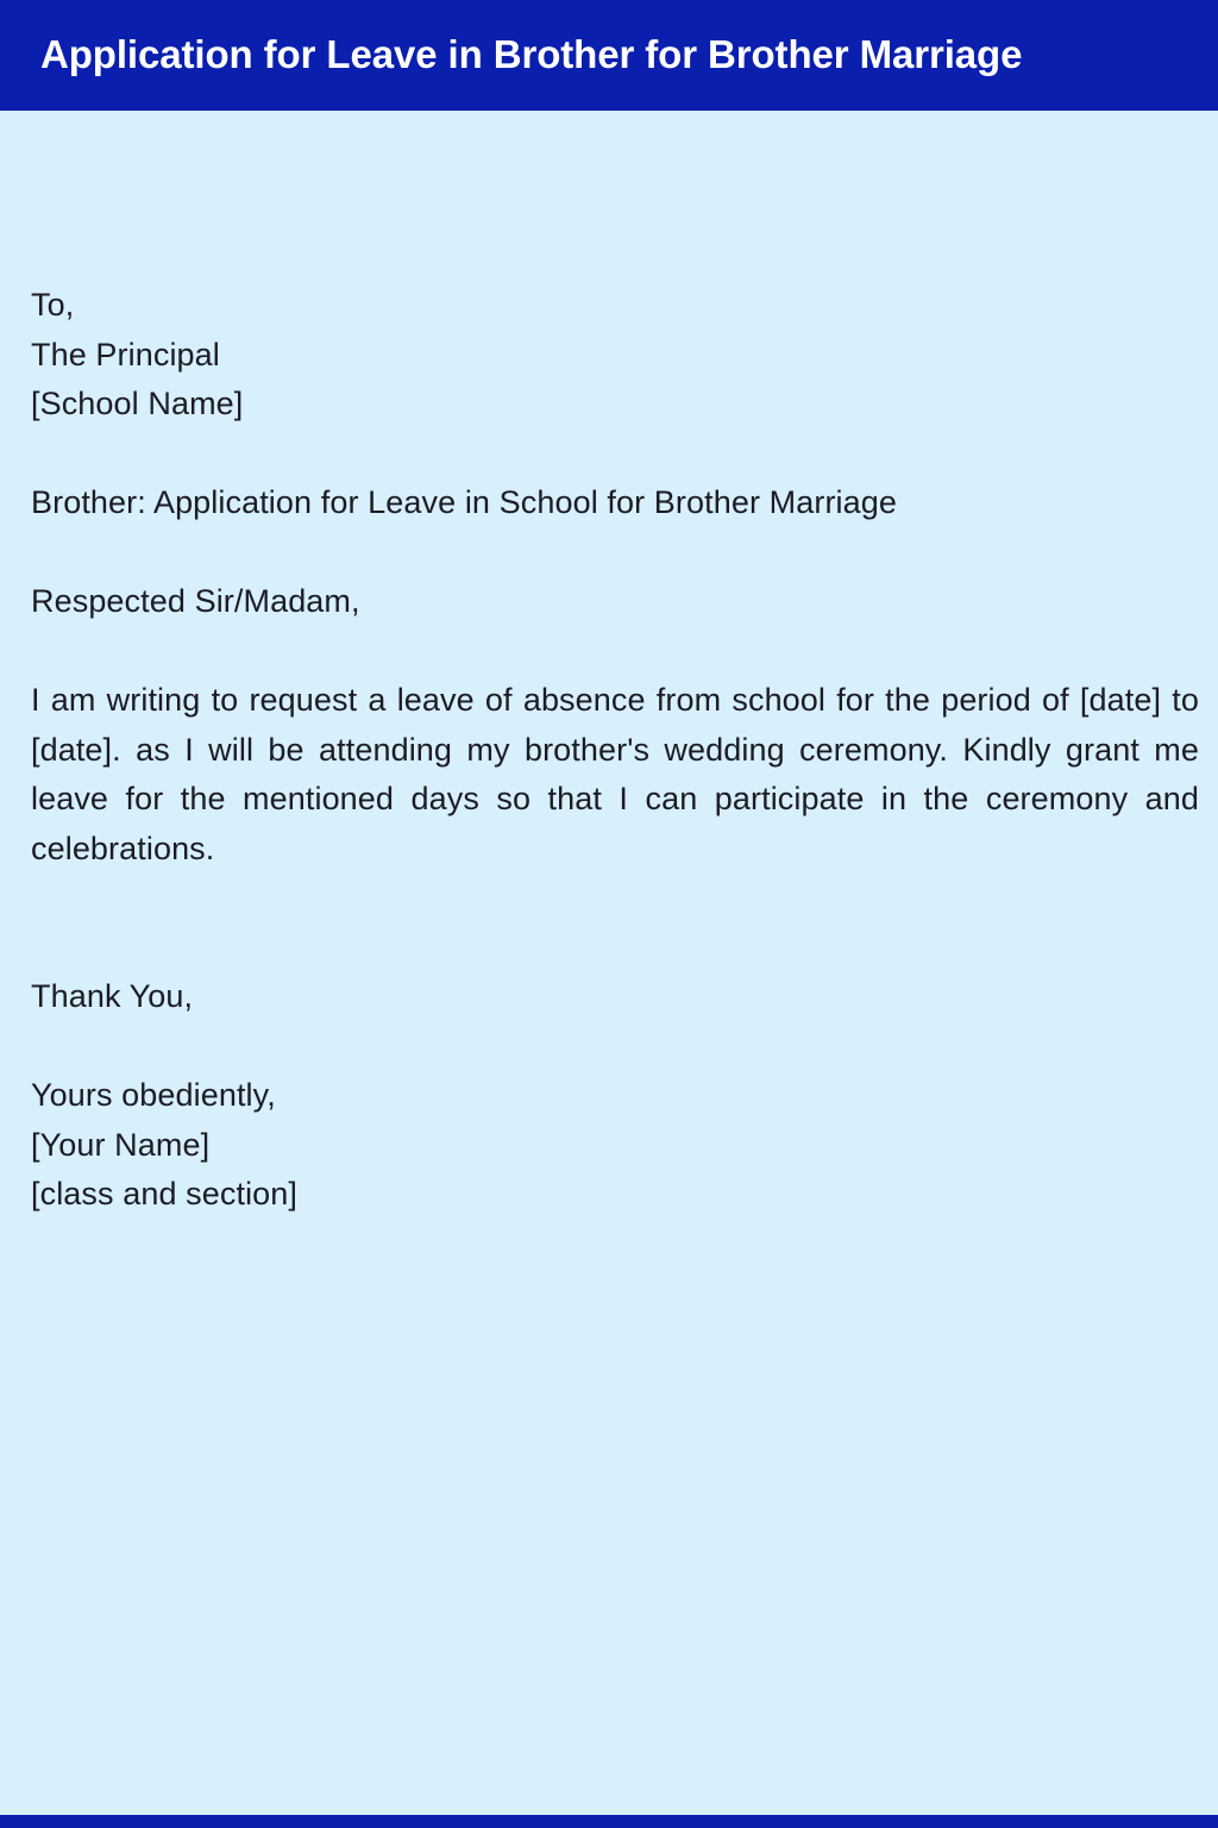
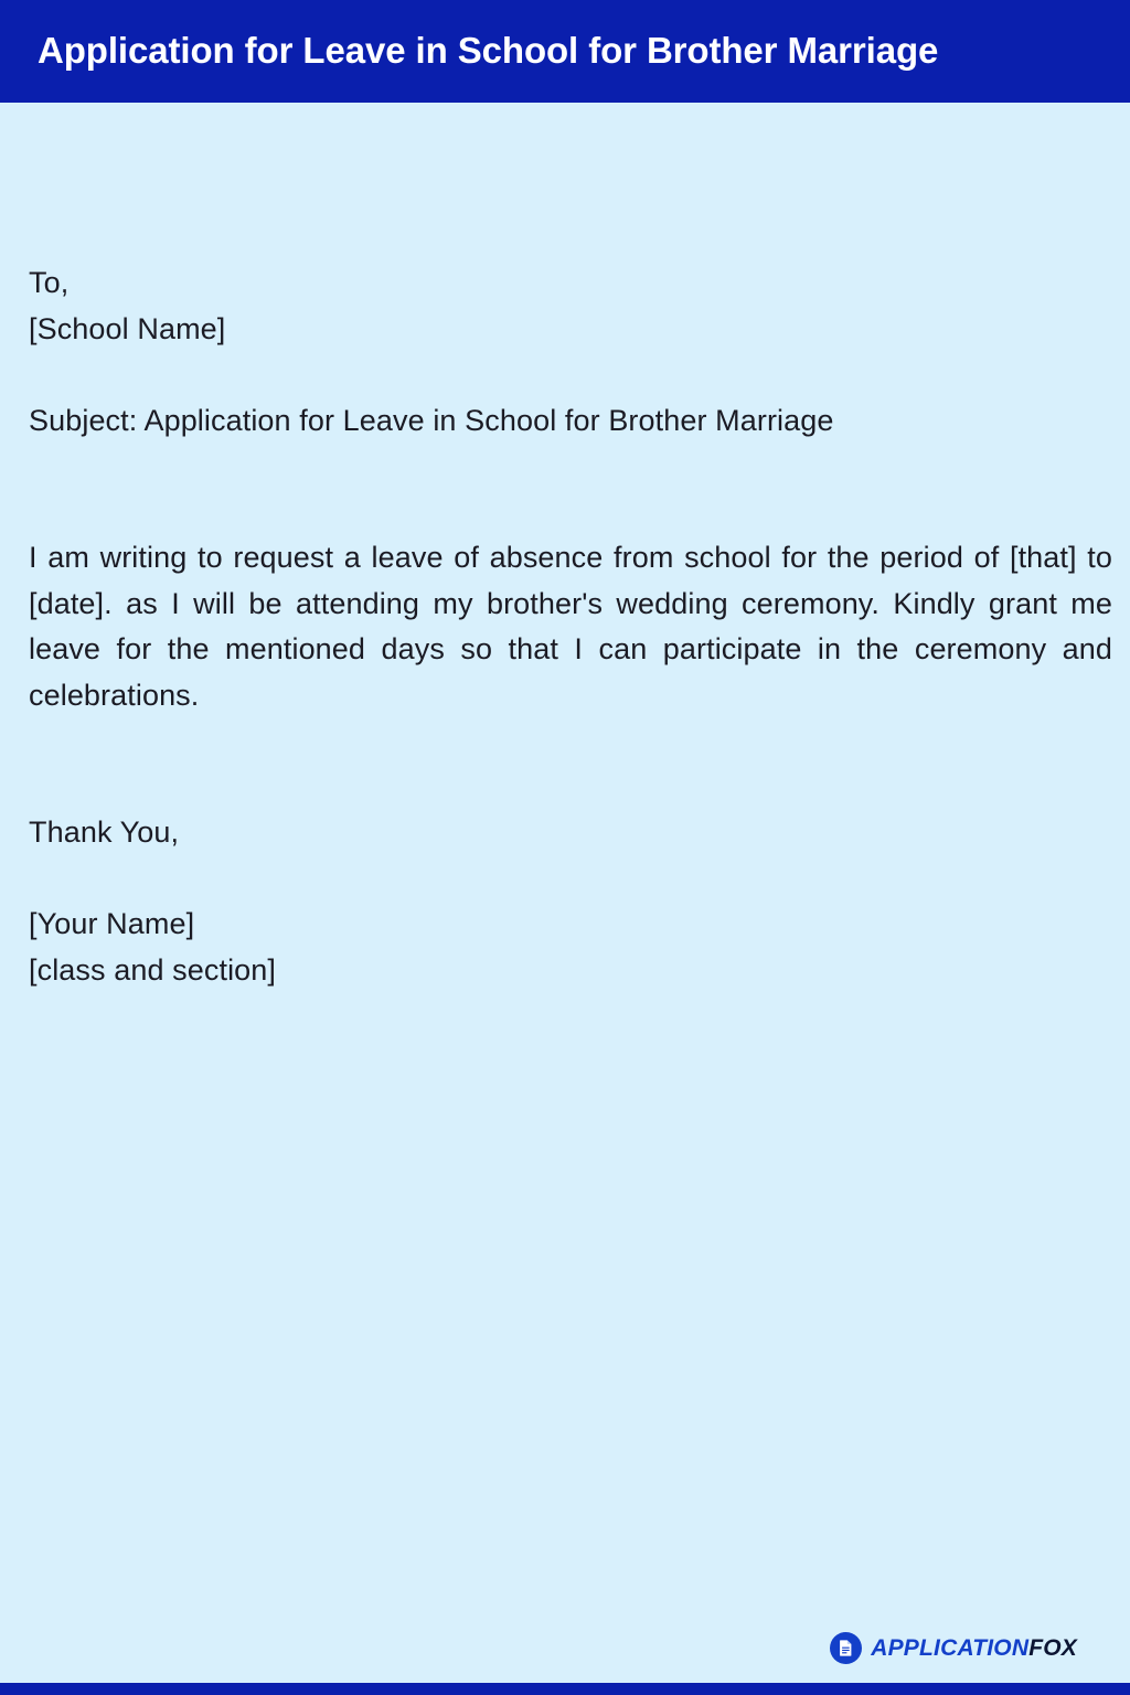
- Application for Leave in Brother for Brother Marriage
+ Application for Leave in School for Brother Marriage
  To,
- The Principal
  [School Name]
- Brother: Application for Leave in School for Brother Marriage
+ Subject: Application for Leave in School for Brother Marriage
- Respected Sir/Madam,
- I am writing to request a leave of absence from school for the period of [date] to [date]. as I will be attending my brother's wedding ceremony. Kindly grant me leave for the mentioned days so that I can participate in the ceremony and celebrations.
+ I am writing to request a leave of absence from school for the period of [that] to [date]. as I will be attending my brother's wedding ceremony. Kindly grant me leave for the mentioned days so that I can participate in the ceremony and celebrations.
  Thank You,
- Yours obediently,
  [Your Name]
  [class and section]
+ APPLICATIONFOX
